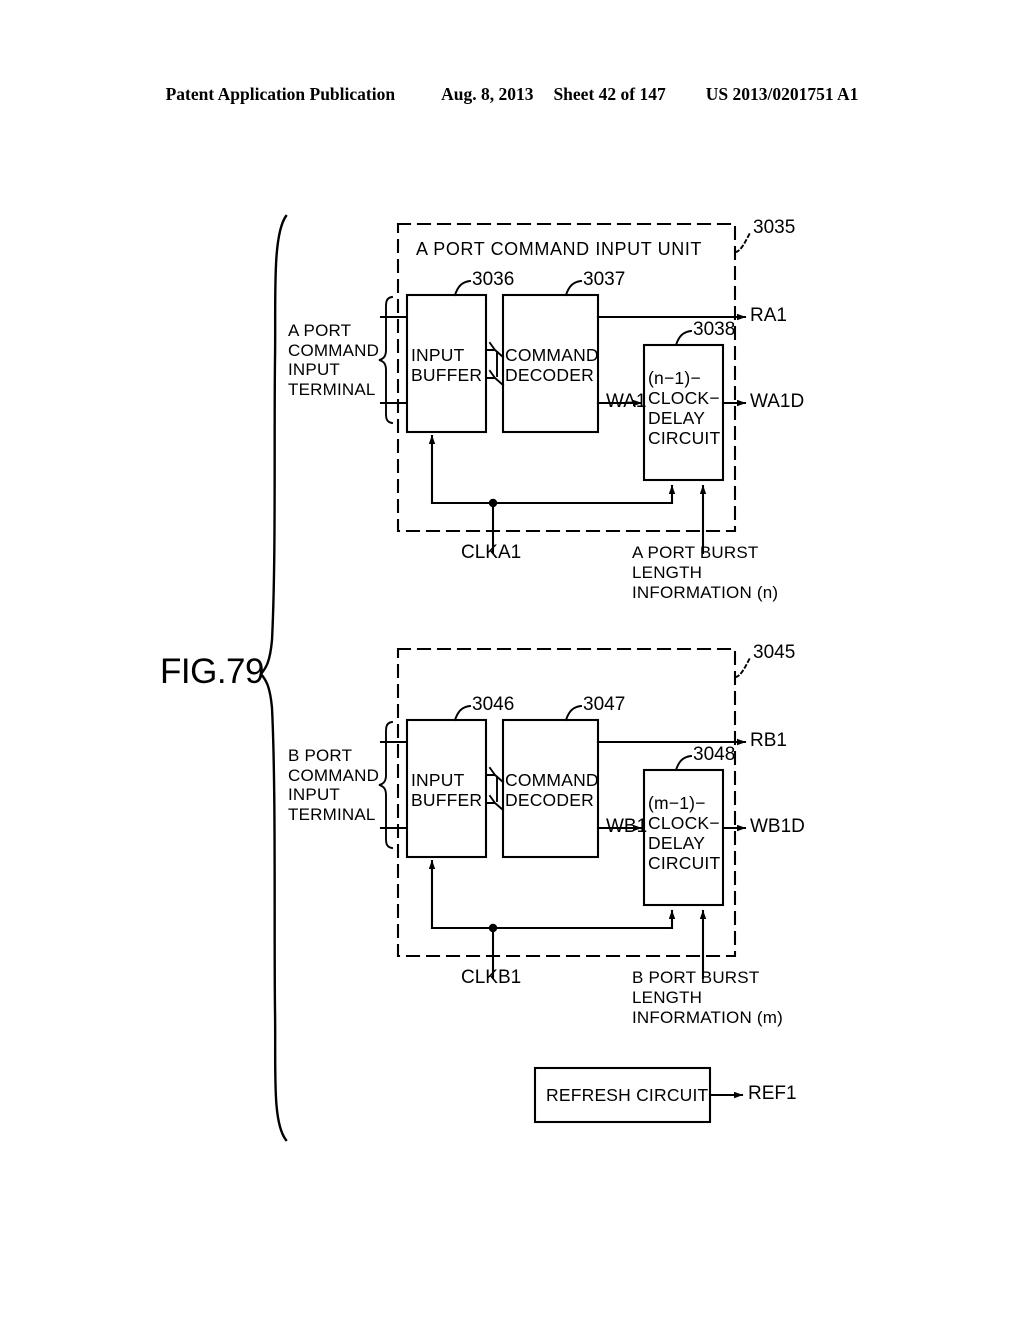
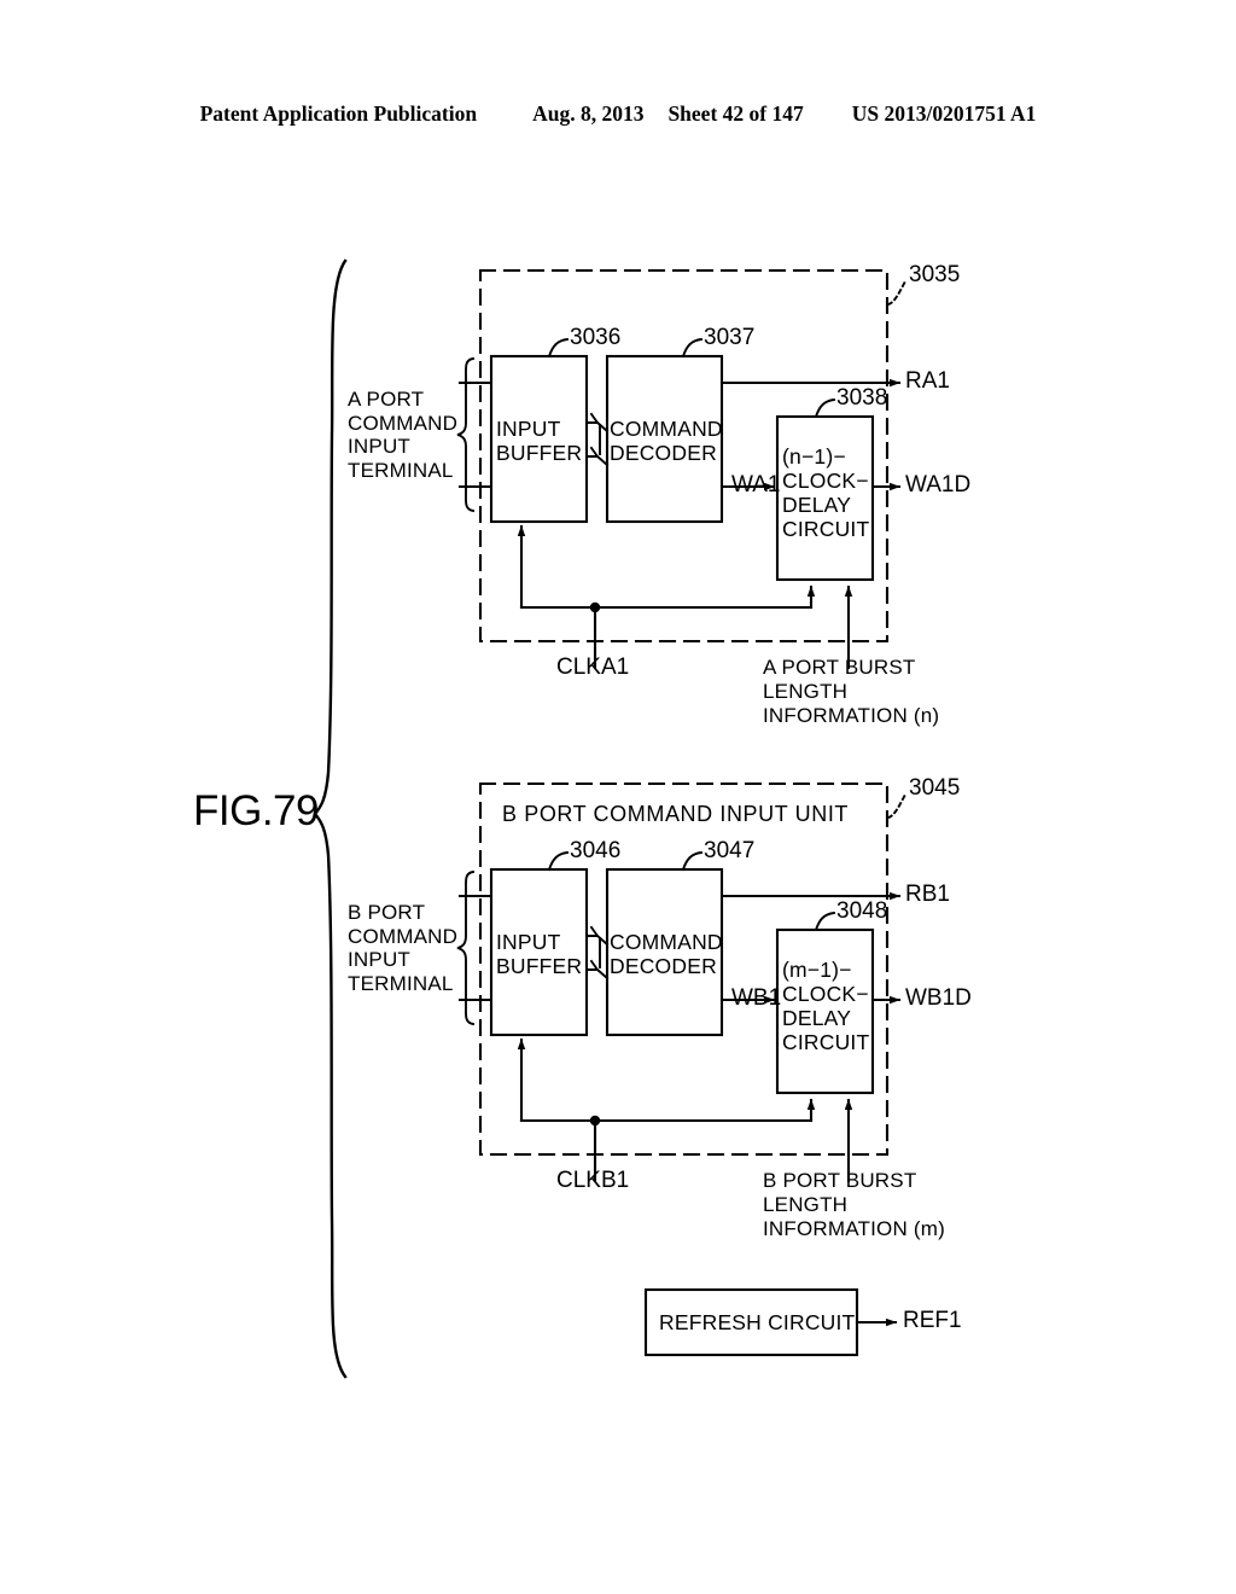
  Patent Application Publication
  Aug. 8, 2013
  Sheet 42 of 147
  US 2013/0201751 A1
  FIG.79
- A PORT COMMAND INPUT UNIT
  3035
  A PORT
  COMMAND
  INPUT
  TERMINAL
  3036
  3037
  3038
  INPUT
  BUFFER
  COMMAND
  DECODER
  (n−1)−
  CLOCK−
  DELAY
  CIRCUIT
  RA1
  WA1
  WA1D
  CLKA1
  A PORT BURST
  LENGTH
  INFORMATION (n)
+ B PORT COMMAND INPUT UNIT
  3045
  B PORT
  COMMAND
  INPUT
  TERMINAL
  3046
  3047
  3048
  INPUT
  BUFFER
  COMMAND
  DECODER
  (m−1)−
  CLOCK−
  DELAY
  CIRCUIT
  RB1
  WB1
  WB1D
  CLKB1
  B PORT BURST
  LENGTH
  INFORMATION (m)
  REFRESH CIRCUIT
  REF1
